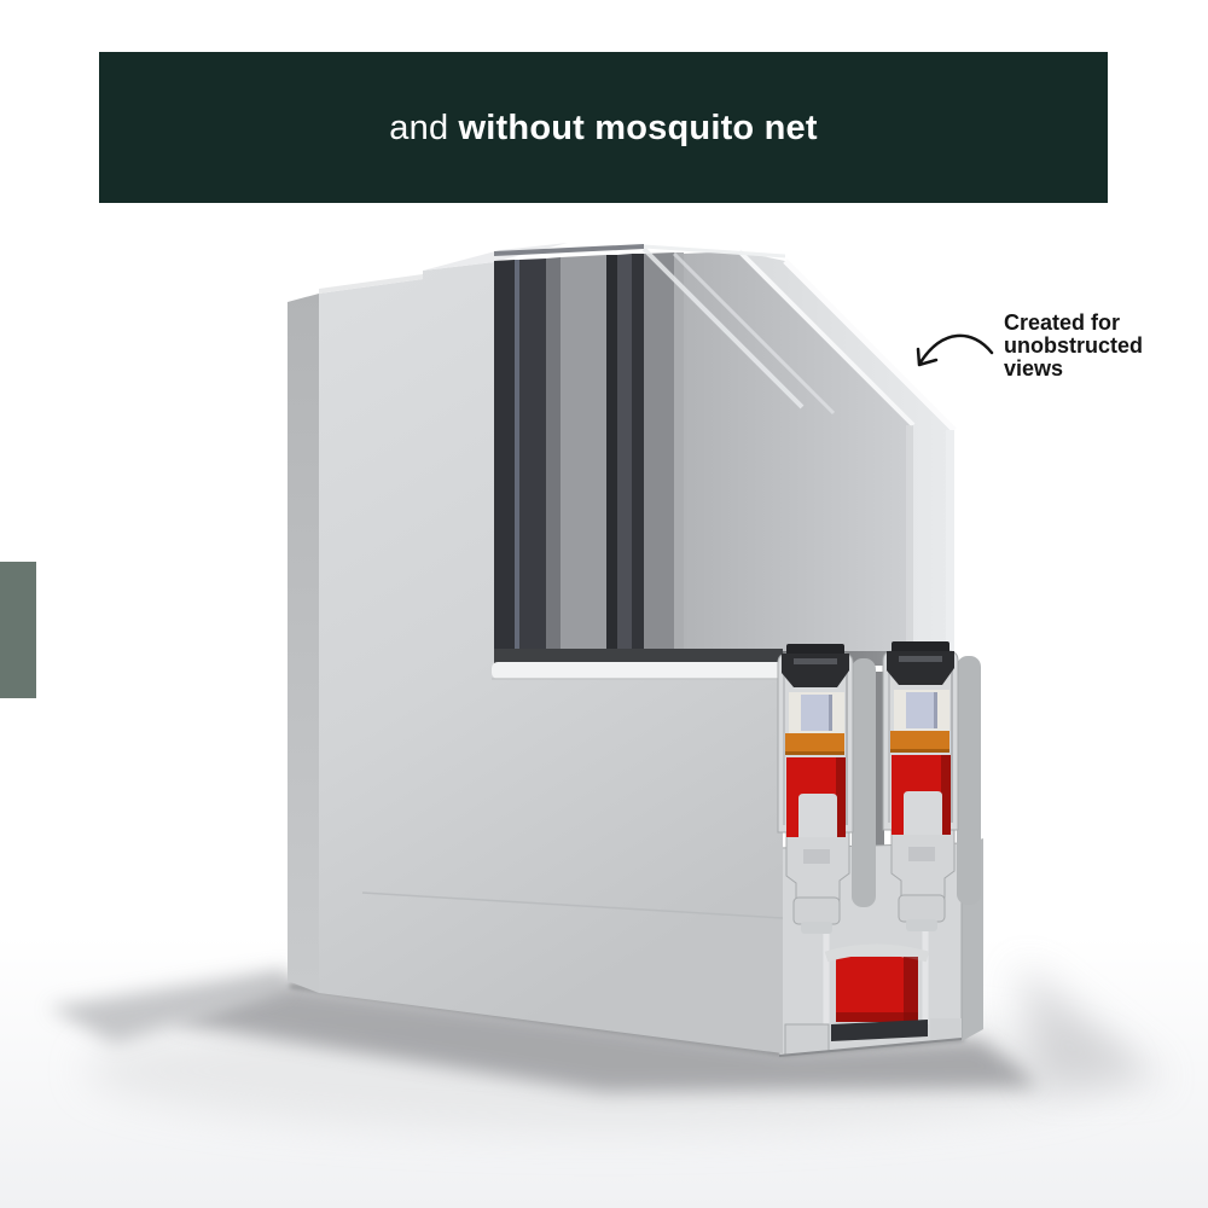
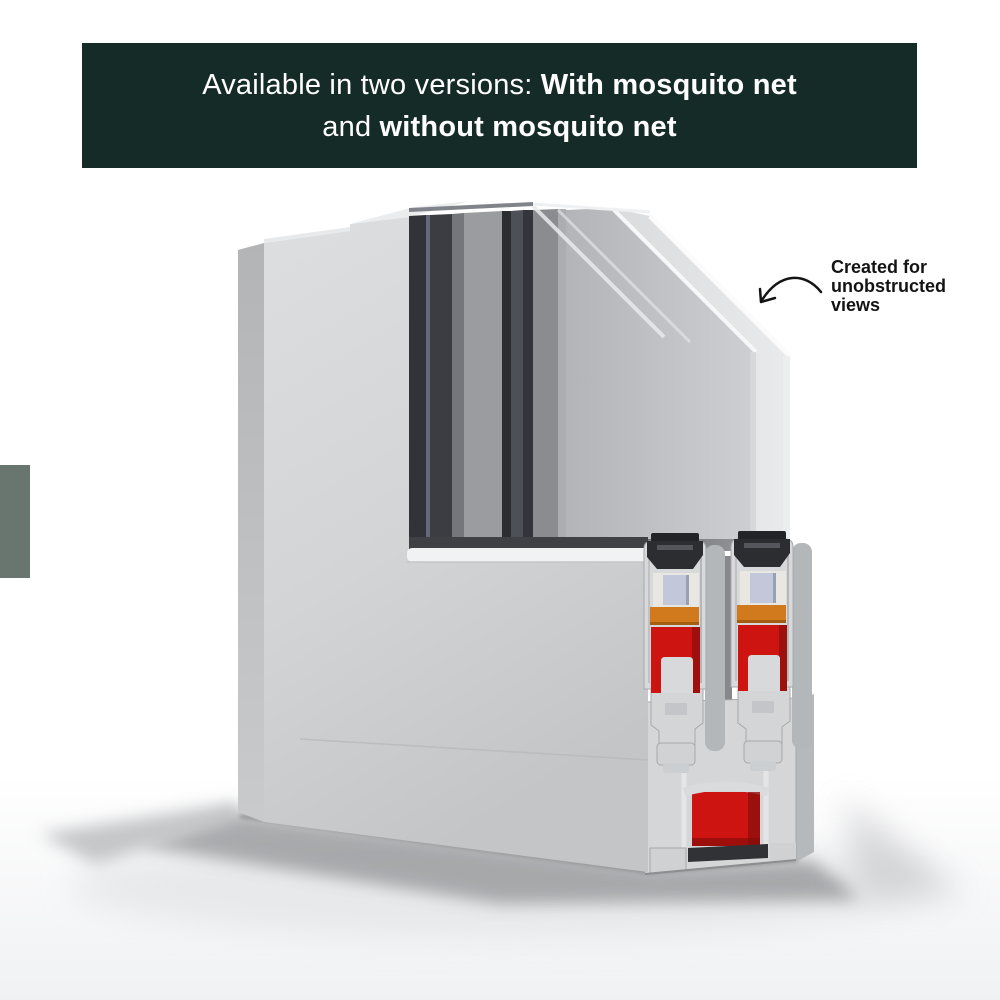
+ Available in two versions: With mosquito net
  and without mosquito net
  Created for unobstructed views
